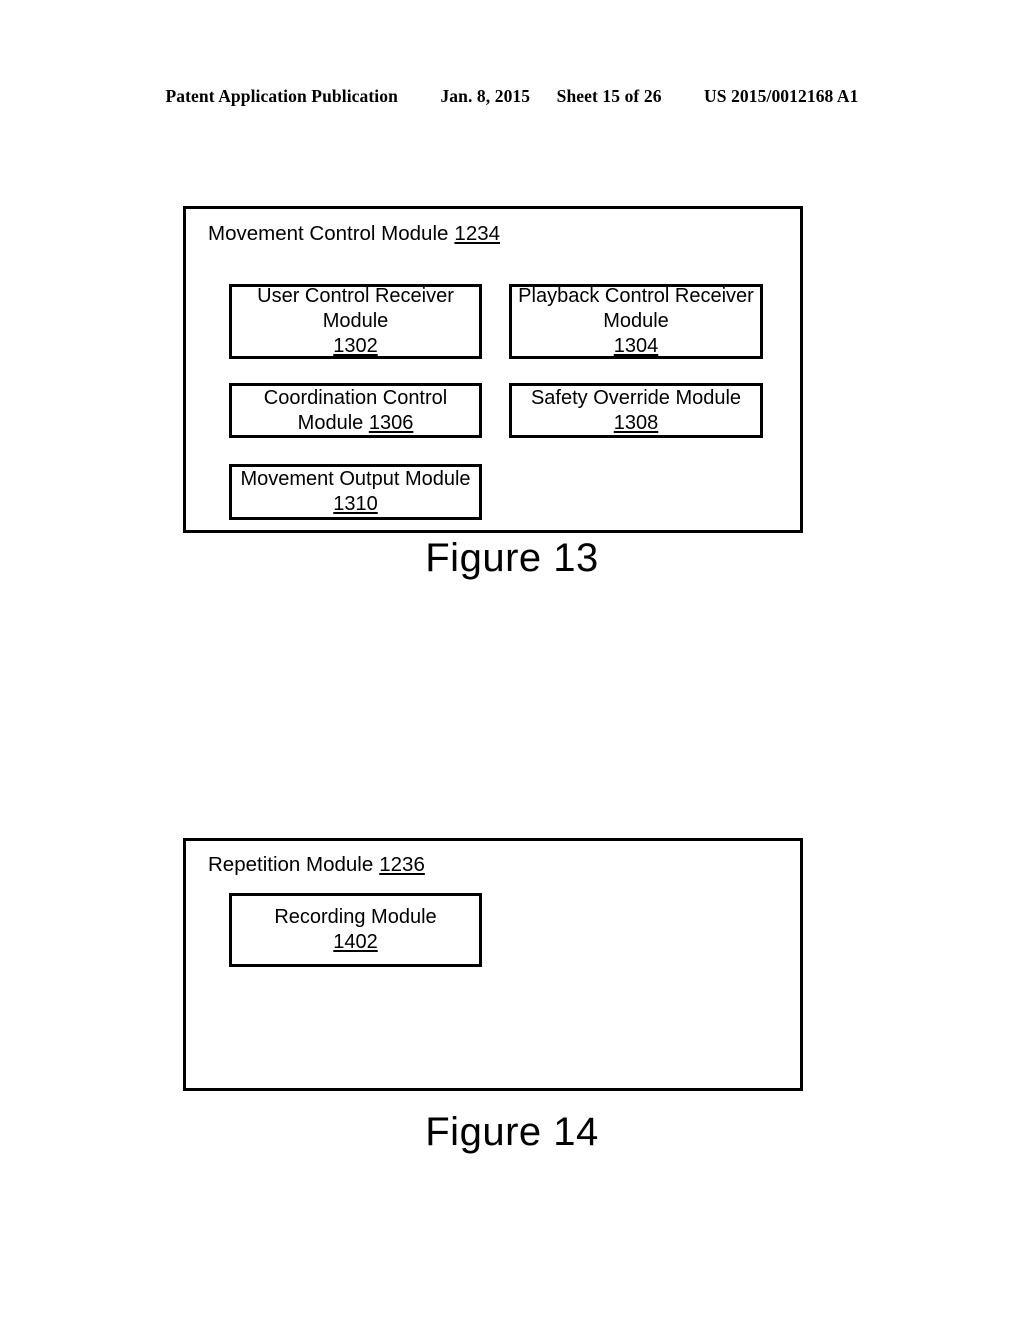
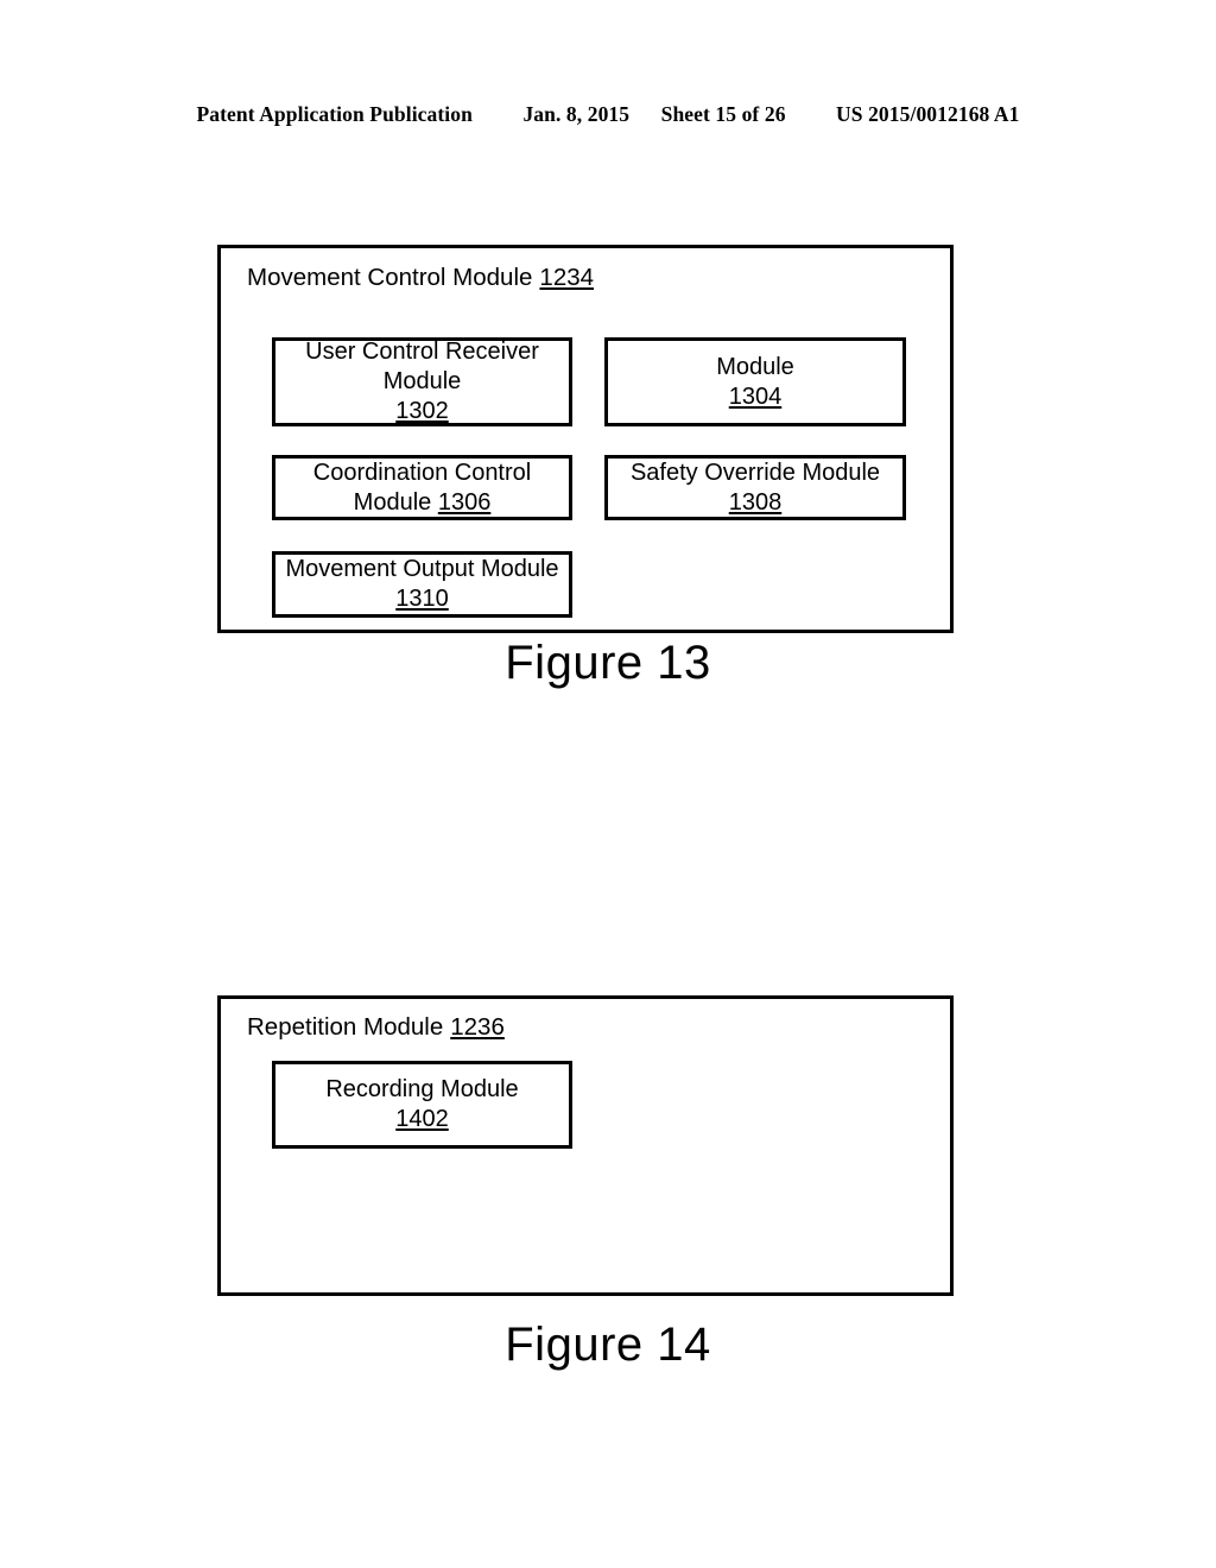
  Patent Application Publication Jan. 8, 2015 Sheet 15 of 26 US 2015/0012168 A1
  Movement Control Module 1234
  User Control Receiver
  Module
  1302
- Playback Control Receiver
  Module
  1304
  Coordination Control
  Module 1306
  Safety Override Module
  1308
  Movement Output Module
  1310
  Figure 13
  Repetition Module 1236
  Recording Module
  1402
  Figure 14
